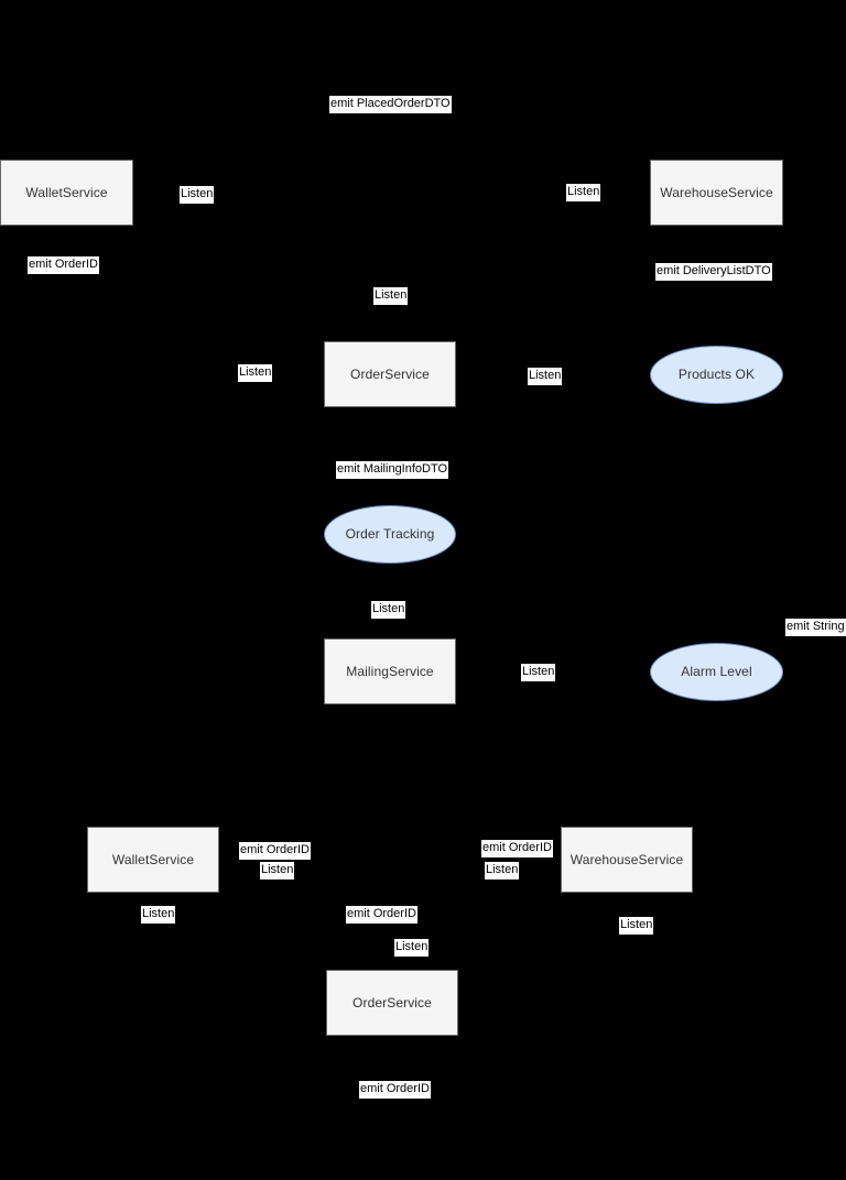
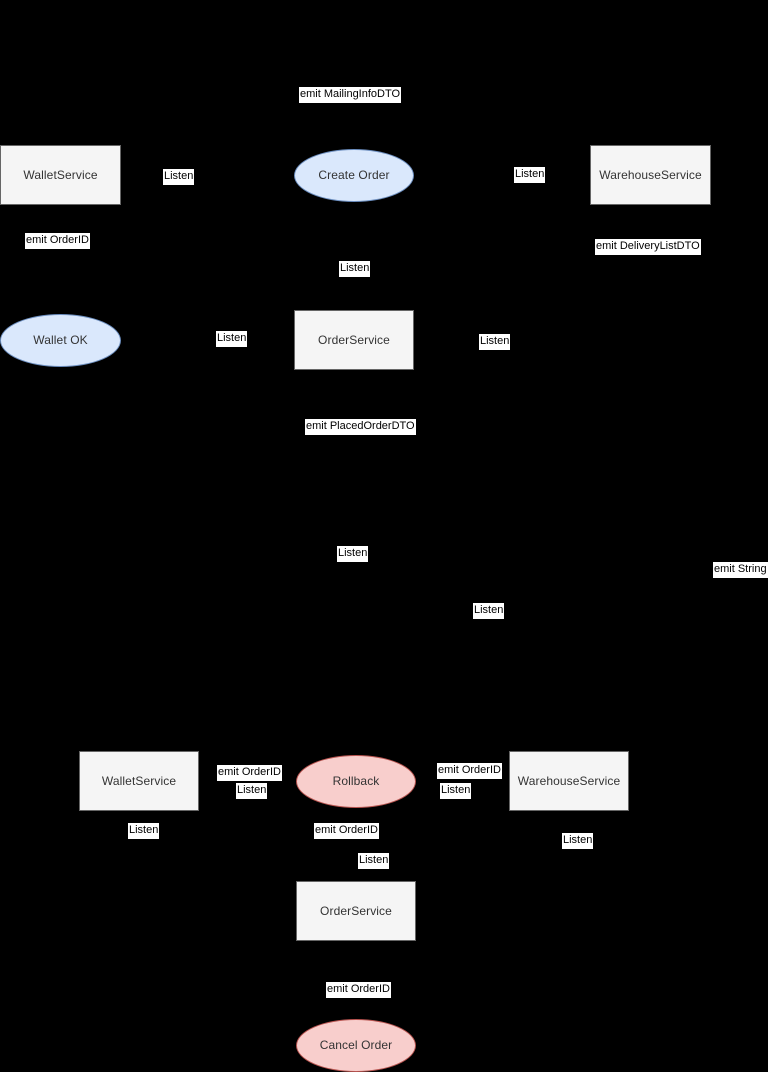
  WalletService
+ Create Order
  WarehouseService
+ Wallet OK
  OrderService
- Products OK
- Order Tracking
- MailingService
- Alarm Level
  WalletService
+ Rollback
  WarehouseService
  OrderService
+ Cancel Order
- emit PlacedOrderDTO
+ emit MailingInfoDTO
  Listen
  Listen
  emit OrderID
  emit DeliveryListDTO
  Listen
  Listen
  Listen
- emit MailingInfoDTO
+ emit PlacedOrderDTO
  Listen
  Listen
  emit String
  emit OrderID
  Listen
  emit OrderID
  Listen
  Listen
  emit OrderID
  Listen
  Listen
  emit OrderID
